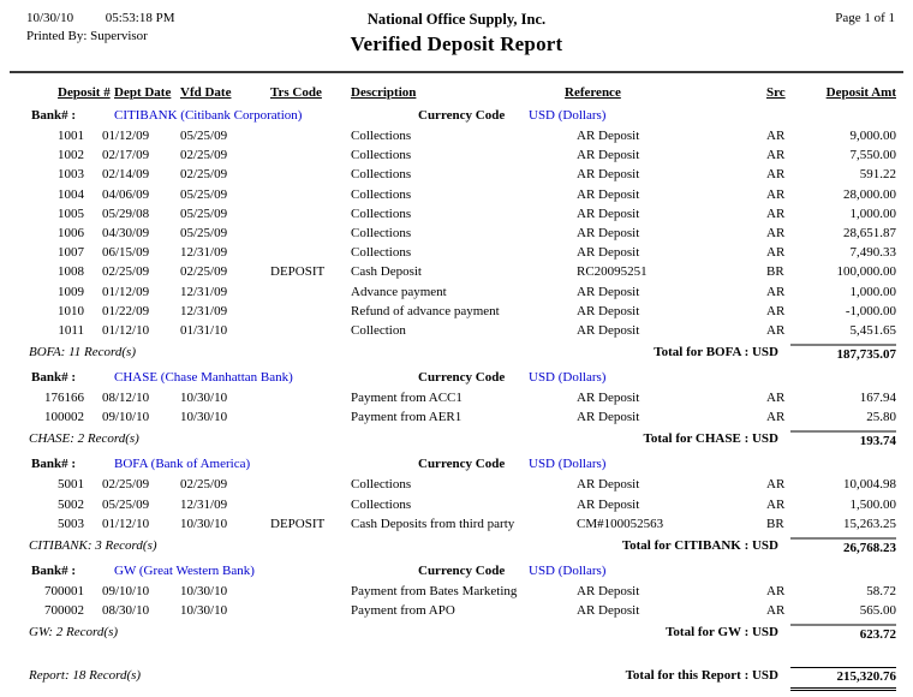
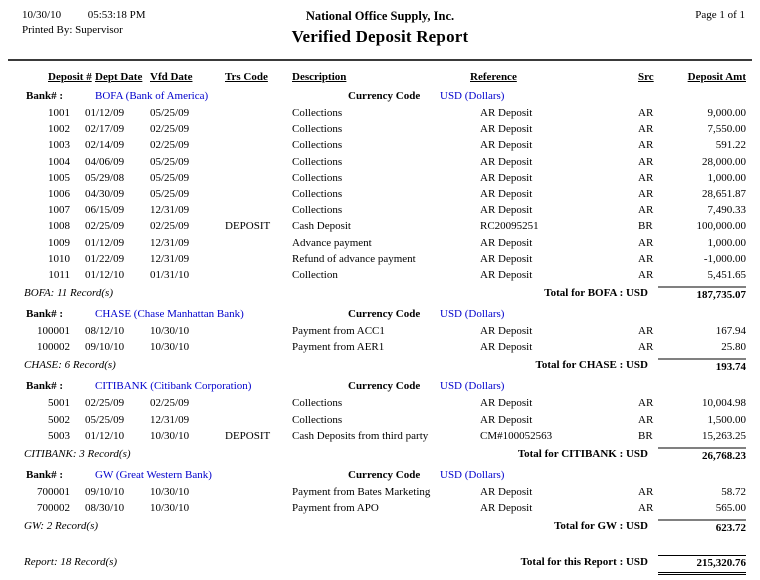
  10/30/10 05:53:18 PM
  Printed By: Supervisor
  National Office Supply, Inc.
  Verified Deposit Report
  Page 1 of 1
  Deposit #
  Dept Date
  Vfd Date
  Trs Code
  Description
  Reference
  Src
  Deposit Amt
  Bank# :
- CITIBANK (Citibank Corporation)
+ BOFA (Bank of America)
  Currency Code
  USD (Dollars)
  1001
  01/12/09
  05/25/09
  Collections
  AR Deposit
  AR
  9,000.00
  1002
  02/17/09
  02/25/09
  Collections
  AR Deposit
  AR
  7,550.00
  1003
  02/14/09
  02/25/09
  Collections
  AR Deposit
  AR
  591.22
  1004
  04/06/09
  05/25/09
  Collections
  AR Deposit
  AR
  28,000.00
  1005
  05/29/08
  05/25/09
  Collections
  AR Deposit
  AR
  1,000.00
  1006
  04/30/09
  05/25/09
  Collections
  AR Deposit
  AR
  28,651.87
  1007
  06/15/09
  12/31/09
  Collections
  AR Deposit
  AR
  7,490.33
  1008
  02/25/09
  02/25/09
  DEPOSIT
  Cash Deposit
  RC20095251
  BR
  100,000.00
  1009
  01/12/09
  12/31/09
  Advance payment
  AR Deposit
  AR
  1,000.00
  1010
  01/22/09
  12/31/09
  Refund of advance payment
  AR Deposit
  AR
  -1,000.00
  1011
  01/12/10
  01/31/10
  Collection
  AR Deposit
  AR
  5,451.65
  BOFA: 11 Record(s)
  Total for BOFA : USD
  187,735.07
  Bank# :
  CHASE (Chase Manhattan Bank)
  Currency Code
  USD (Dollars)
- 176166
+ 100001
  08/12/10
  10/30/10
  Payment from ACC1
  AR Deposit
  AR
  167.94
  100002
  09/10/10
  10/30/10
  Payment from AER1
  AR Deposit
  AR
  25.80
- CHASE: 2 Record(s)
+ CHASE: 6 Record(s)
  Total for CHASE : USD
  193.74
  Bank# :
- BOFA (Bank of America)
+ CITIBANK (Citibank Corporation)
  Currency Code
  USD (Dollars)
  5001
  02/25/09
  02/25/09
  Collections
  AR Deposit
  AR
  10,004.98
  5002
  05/25/09
  12/31/09
  Collections
  AR Deposit
  AR
  1,500.00
  5003
  01/12/10
  10/30/10
  DEPOSIT
  Cash Deposits from third party
  CM#100052563
  BR
  15,263.25
  CITIBANK: 3 Record(s)
  Total for CITIBANK : USD
  26,768.23
  Bank# :
  GW (Great Western Bank)
  Currency Code
  USD (Dollars)
  700001
  09/10/10
  10/30/10
  Payment from Bates Marketing
  AR Deposit
  AR
  58.72
  700002
  08/30/10
  10/30/10
  Payment from APO
  AR Deposit
  AR
  565.00
  GW: 2 Record(s)
  Total for GW : USD
  623.72
  Report: 18 Record(s)
  Total for this Report : USD
  215,320.76
